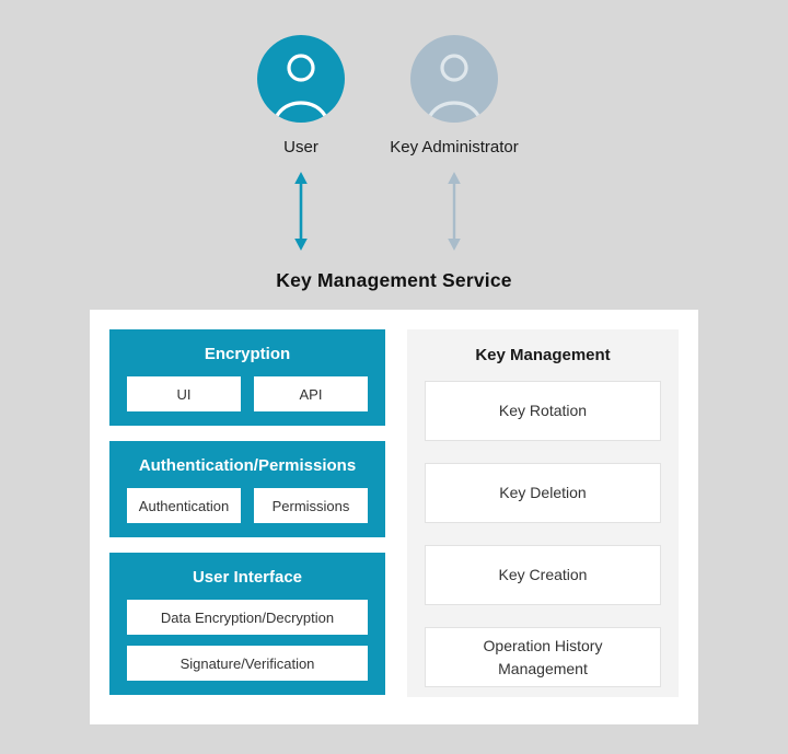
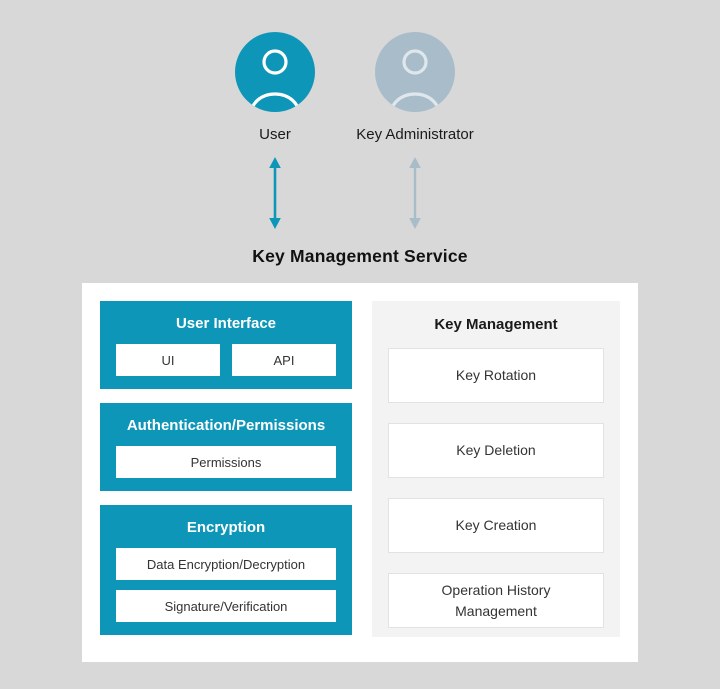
  User
  Key Administrator
  Key Management Service
- Encryption
+ User Interface
  UI
  API
  Authentication/Permissions
- Authentication
  Permissions
- User Interface
+ Encryption
  Data Encryption/Decryption
  Signature/Verification
  Key Management
  Key Rotation
  Key Deletion
  Key Creation
  Operation History Management
